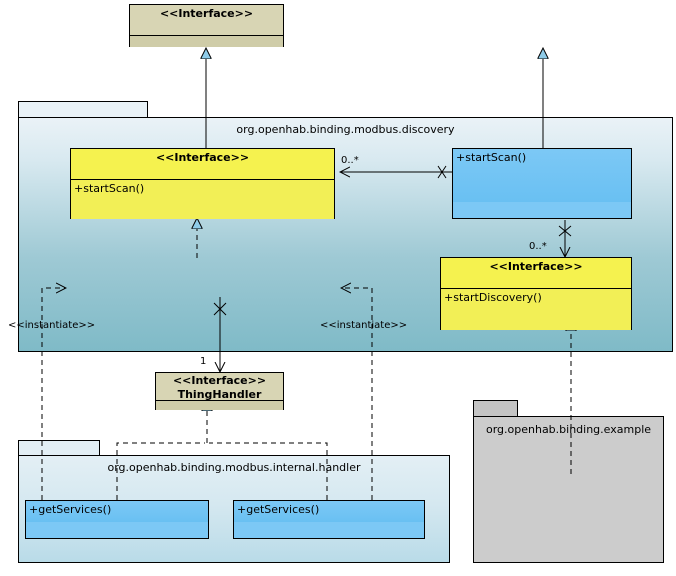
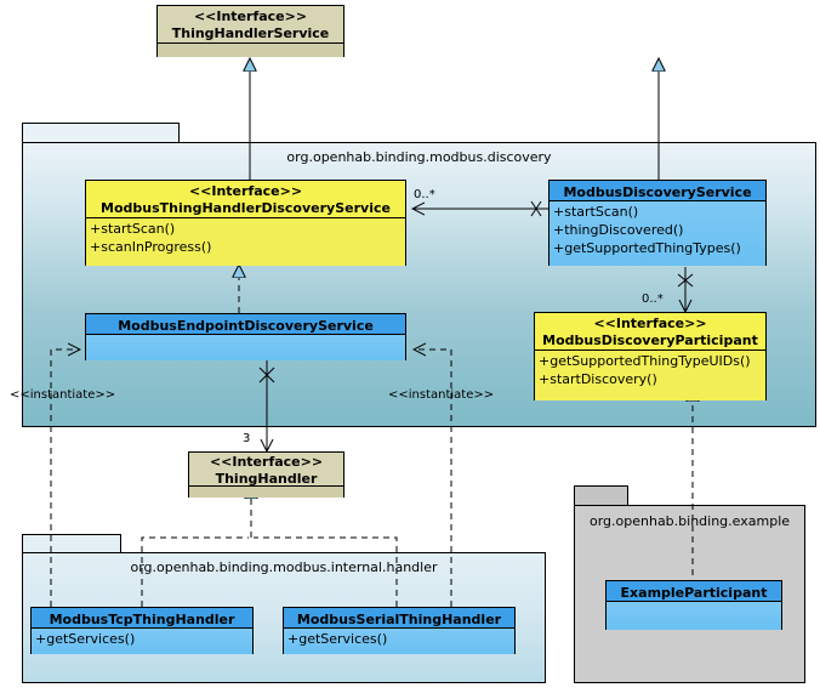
  org.openhab.binding.modbus.discovery
  org.openhab.binding.modbus.internal.handler
  org.openhab.binding.example
  0..*
  0..*
- 1
+ 3
  <<instantiate>>
  <<instantiate>>
  <<Interface>>
+ ThingHandlerService
  <<Interface>>
+ ModbusThingHandlerDiscoveryService
  +startScan()
+ +scanInProgress()
+ ModbusDiscoveryService
  +startScan()
+ +thingDiscovered()
+ +getSupportedThingTypes()
+ ModbusEndpointDiscoveryService
  <<Interface>>
+ ModbusDiscoveryParticipant
+ +getSupportedThingTypeUIDs()
  +startDiscovery()
  <<Interface>>
  ThingHandler
+ ModbusTcpThingHandler
  +getServices()
+ ModbusSerialThingHandler
  +getServices()
+ ExampleParticipant
